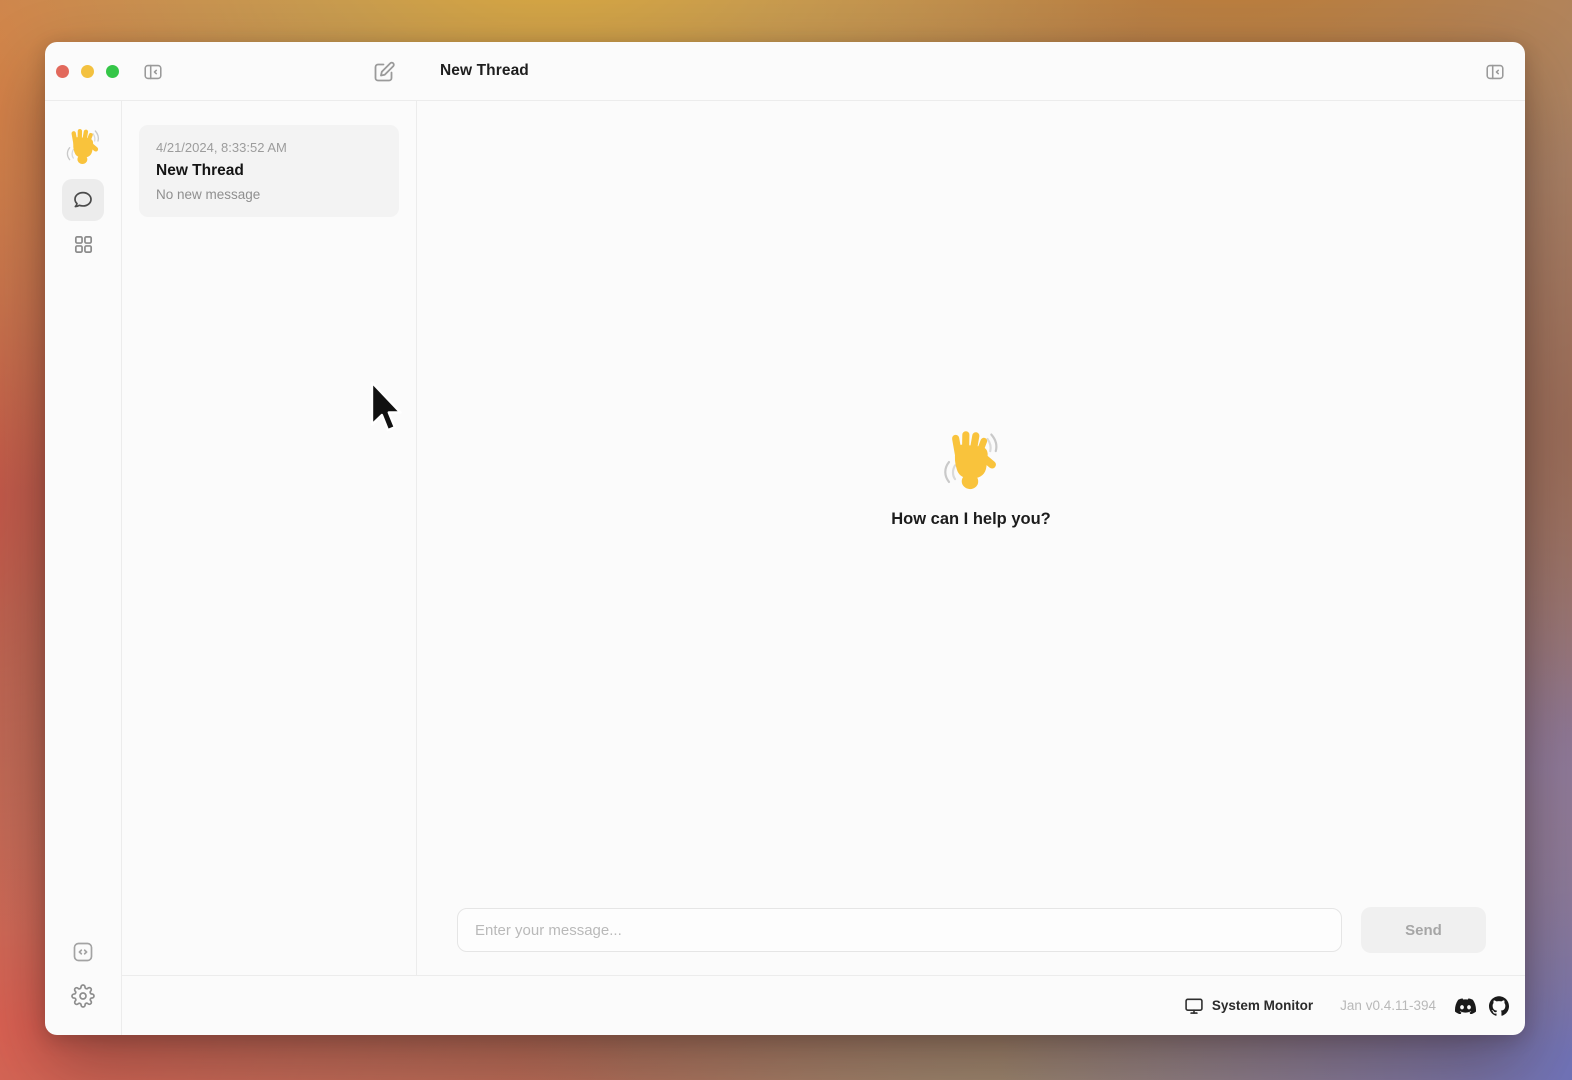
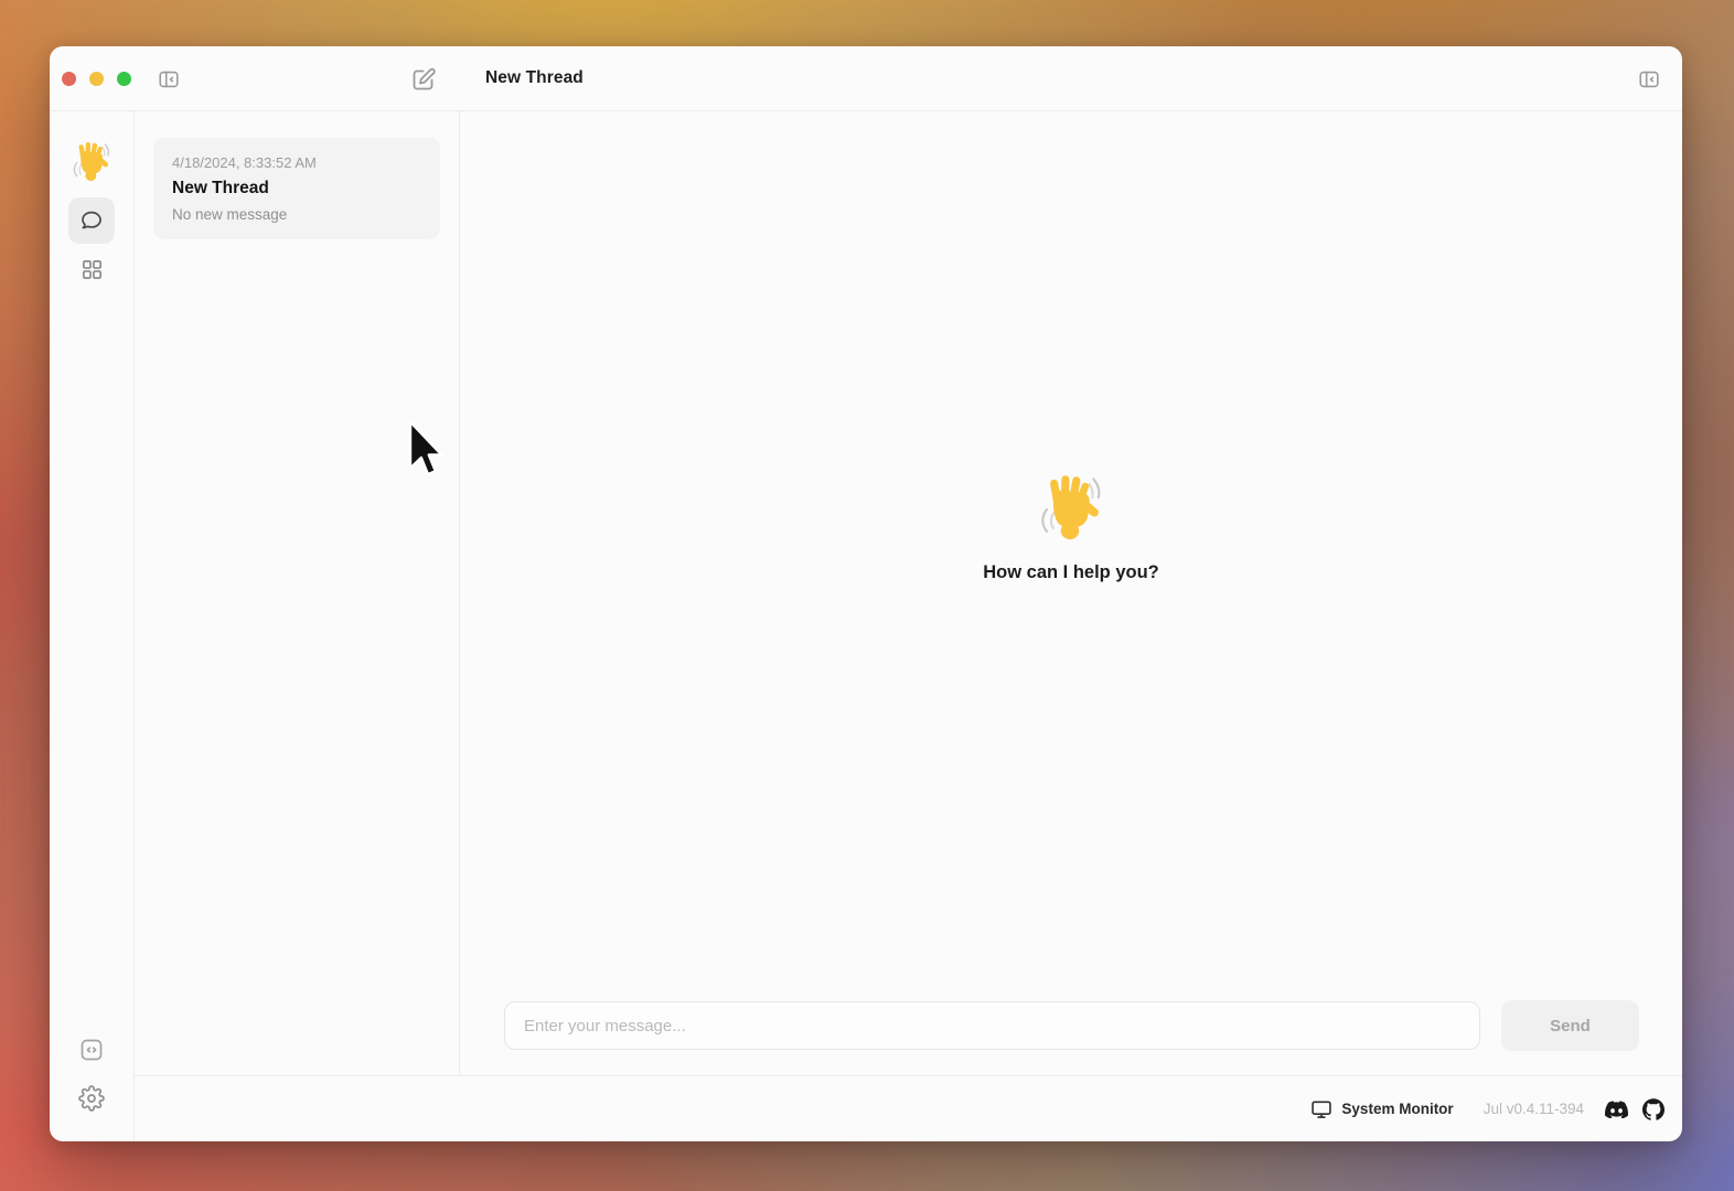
  New Thread
- 4/21/2024, 8:33:52 AM
+ 4/18/2024, 8:33:52 AM
  New Thread
  No new message
  How can I help you?
  Enter your message...
  Send
  System Monitor
- Jan v0.4.11-394
+ Jul v0.4.11-394
